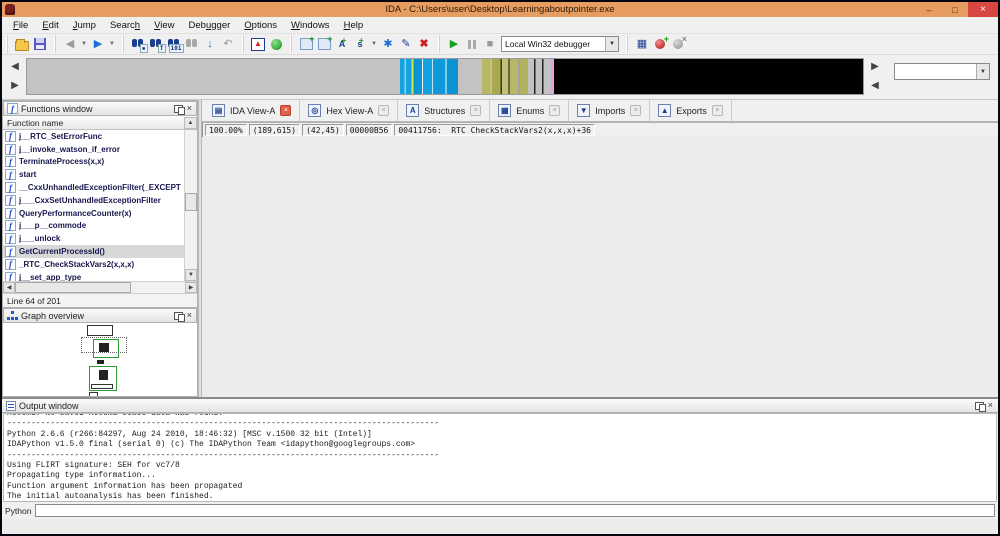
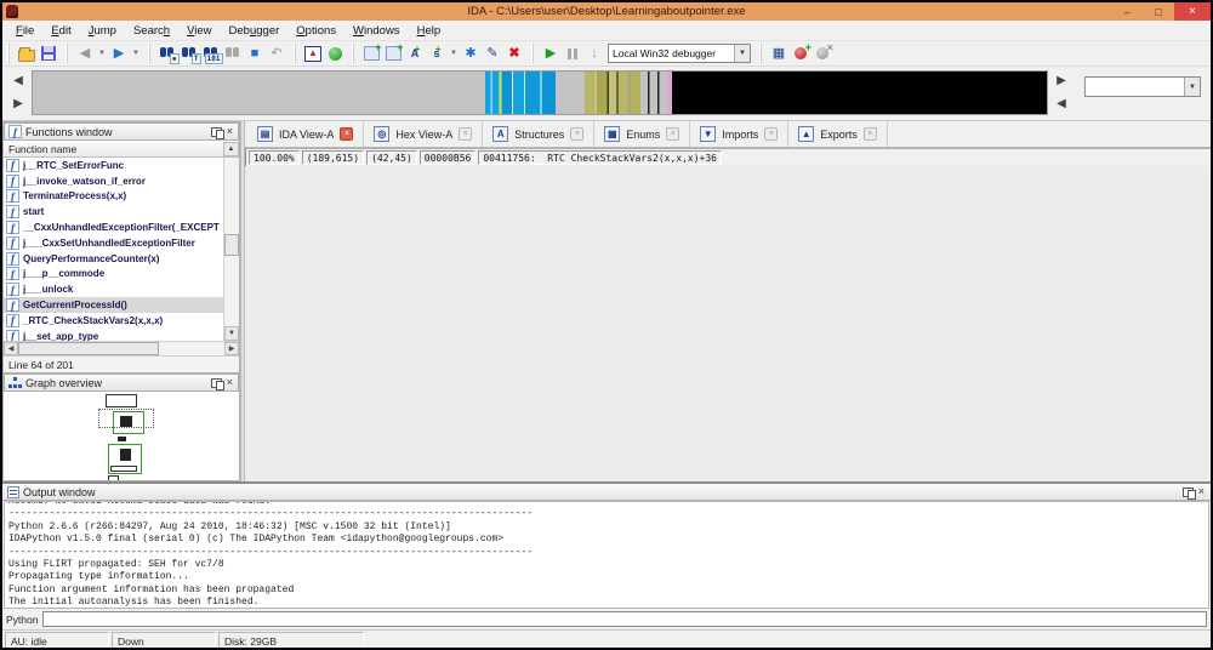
  IDA - C:\Users\user\Desktop\Learningaboutpointer.exe
  –
  □
  ×
  File
  Edit
  Jump
  Search
  View
  Debugger
  Options
  Windows
  Help
  ◀
  ▶
- ↓
+ ■
  ↶
  ▲
  A
  s
  ✱
  ✎
  ✖
  ▶
- ■
+ ↓
  Local Win32 debugger
  ▦
  ◀
  ▶
  ▶
  ◀
  f
  Functions window
  ×
  Function name
  f
  j__RTC_SetErrorFunc
  f
  j__invoke_watson_if_error
  f
  TerminateProcess(x,x)
  f
  start
  f
  __CxxUnhandledExceptionFilter(_EXCEPT
  f
  j___CxxSetUnhandledExceptionFilter
  f
  QueryPerformanceCounter(x)
  f
  j___p__commode
  f
  j___unlock
  f
  GetCurrentProcessId()
  f
  _RTC_CheckStackVars2(x,x,x)
  f
  j__set_app_type
  Line 64 of 201
  Graph overview
  ×
  ▤
  IDA View-A
  ◎
  Hex View-A
  A
  Structures
  ▦
  Enums
  ▼
  Imports
  ▲
  Exports
  100.00%
  (189,615)
  (42,45)
  00000B56
  00411756: RTC CheckStackVars2(x,x,x)+36
  Output window
  ×
  Xtoemd: No saved Xtoemd state data was found.
  ------------------------------------------------------------------------------------------
  Python 2.6.6 (r266:84297, Aug 24 2010, 18:46:32) [MSC v.1500 32 bit (Intel)]
  IDAPython v1.5.0 final (serial 0) (c) The IDAPython Team <idapython@googlegroups.com>
  ------------------------------------------------------------------------------------------
- Using FLIRT signature: SEH for vc7/8
+ Using FLIRT propagated: SEH for vc7/8
  Propagating type information...
  Function argument information has been propagated
  The initial autoanalysis has been finished.
  Python
+ AU: idle
+ Down
+ Disk: 29GB
